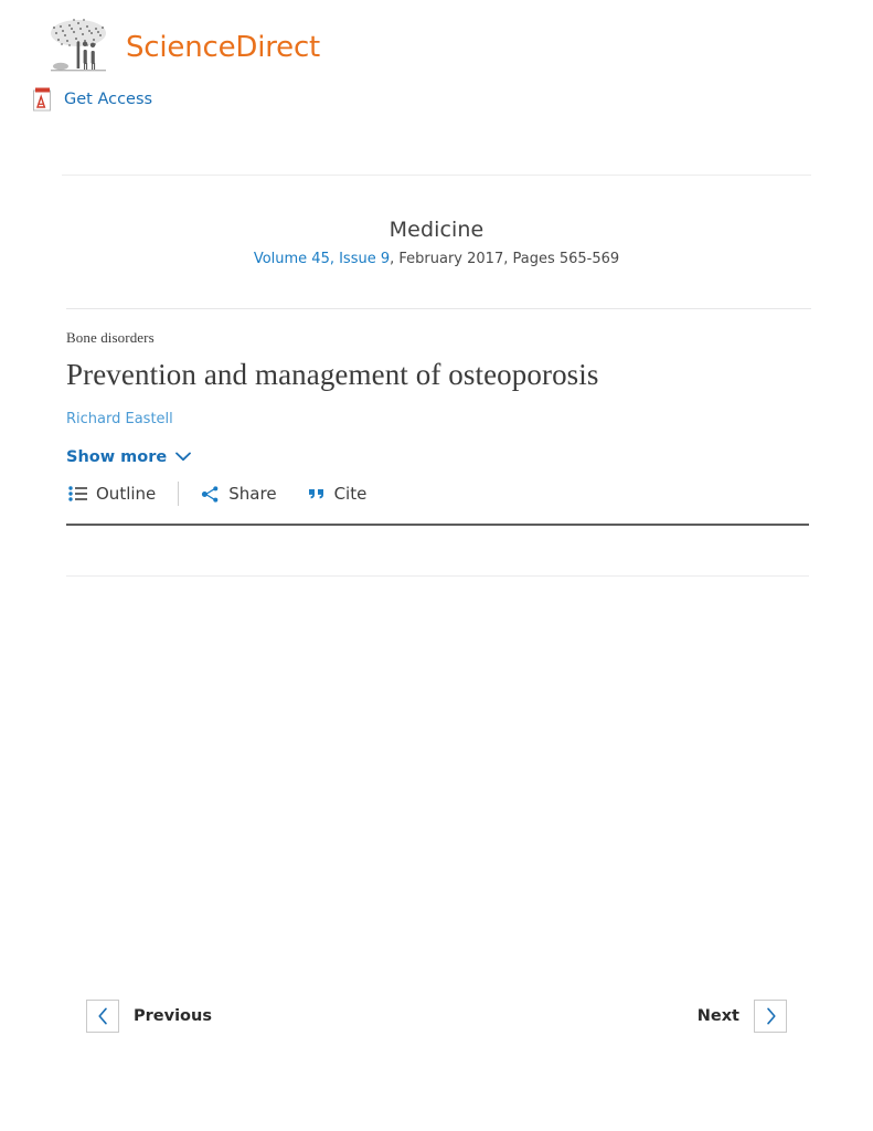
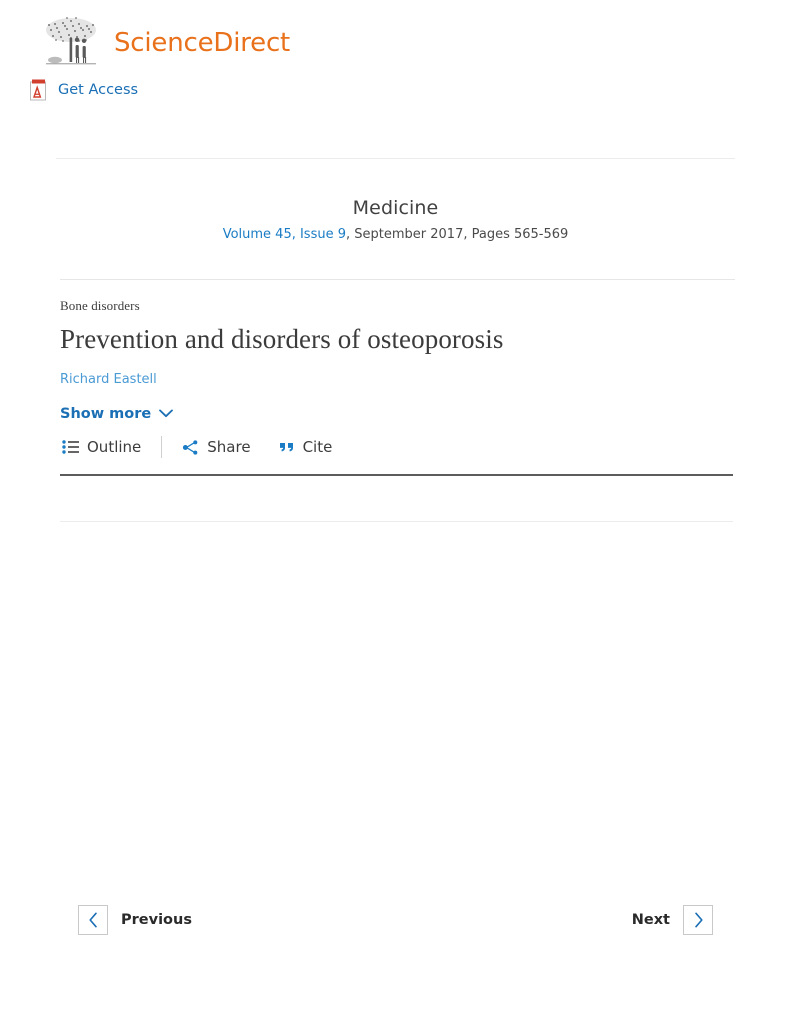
  ScienceDirect
  Get Access
  Medicine
- Volume 45, Issue 9, February 2017, Pages 565-569
+ Volume 45, Issue 9, September 2017, Pages 565-569
  Bone disorders
- Prevention and management of osteoporosis
+ Prevention and disorders of osteoporosis
  Richard Eastell
  Show more
  Outline
  Share
  Cite
  Previous
  Next
